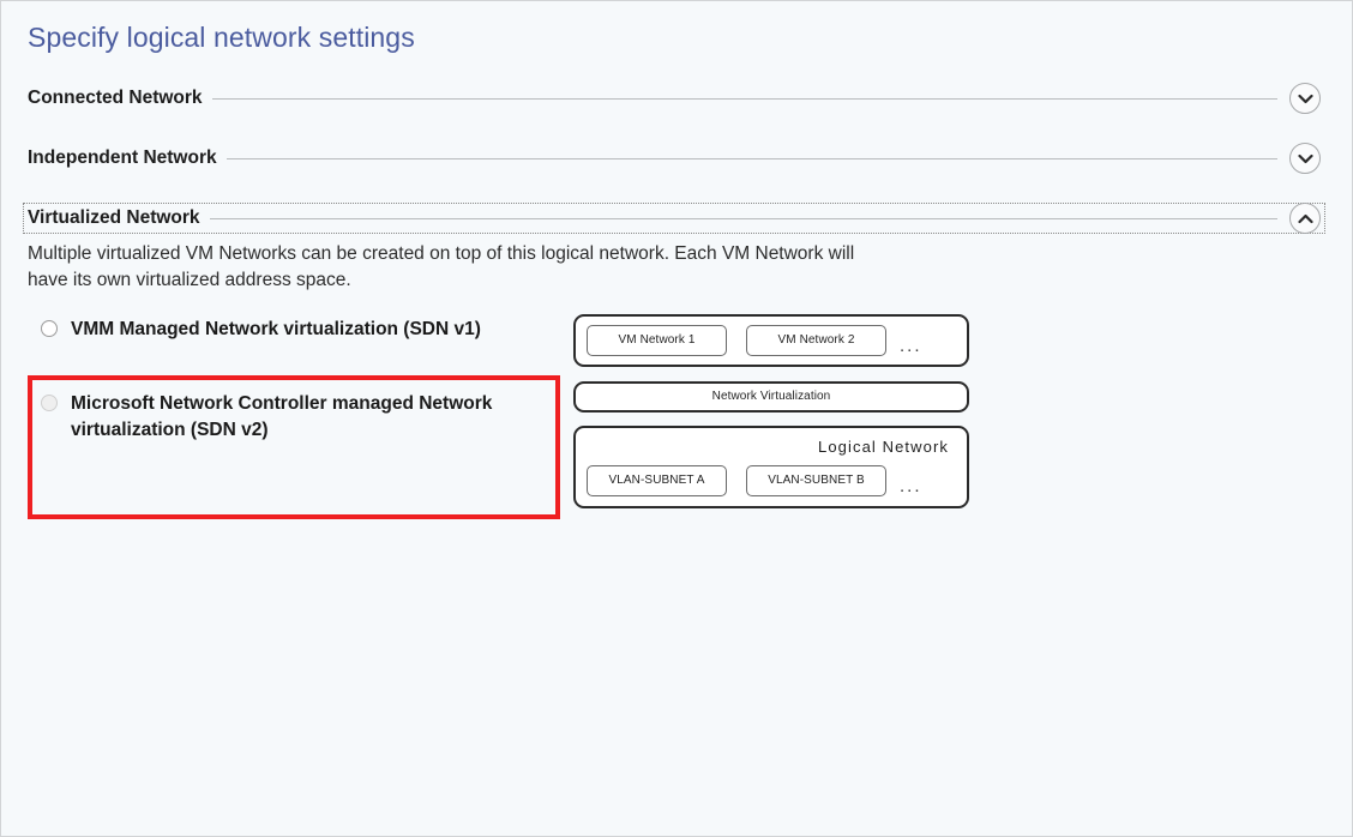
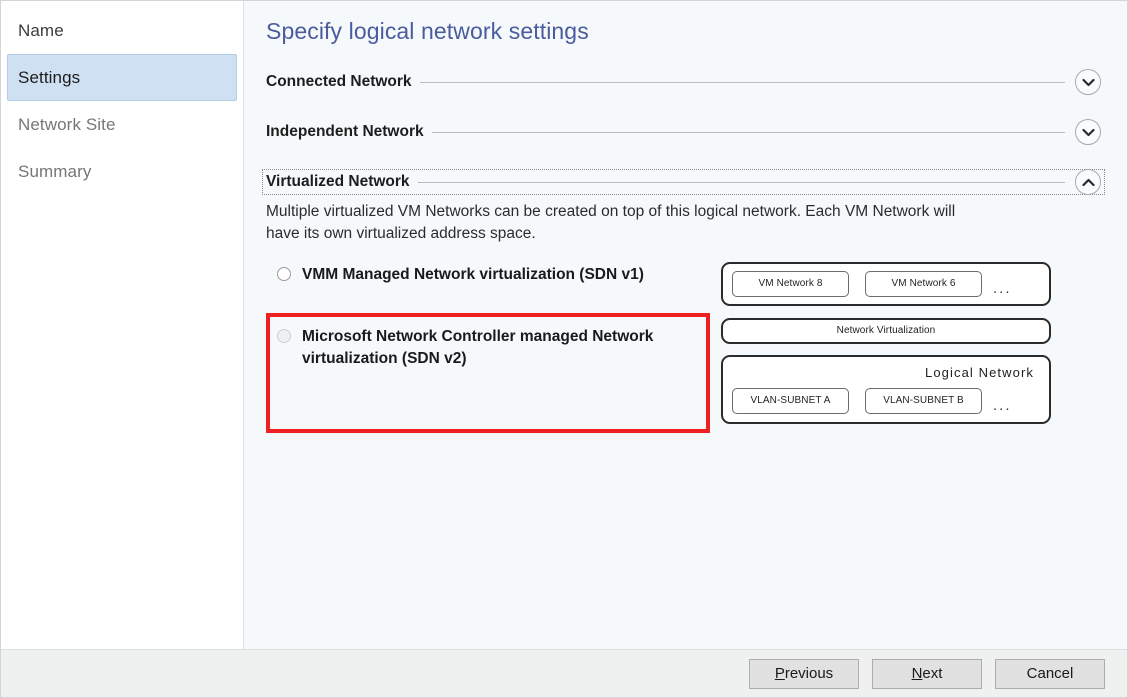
+ Name
+ Settings
+ Network Site
+ Summary
  Specify logical network settings
  Connected Network
  Independent Network
  Virtualized Network
  Multiple virtualized VM Networks can be created on top of this logical network. Each VM Network will have its own virtualized address space.
  VMM Managed Network virtualization (SDN v1)
  Microsoft Network Controller managed Network virtualization (SDN v2)
- VM Network 1
+ VM Network 8
- VM Network 2
+ VM Network 6
  ...
  Network Virtualization
  Logical Network
  VLAN-SUBNET A
  VLAN-SUBNET B
  ...
+ P
+ revious
+ N
+ ext
+ Cancel
